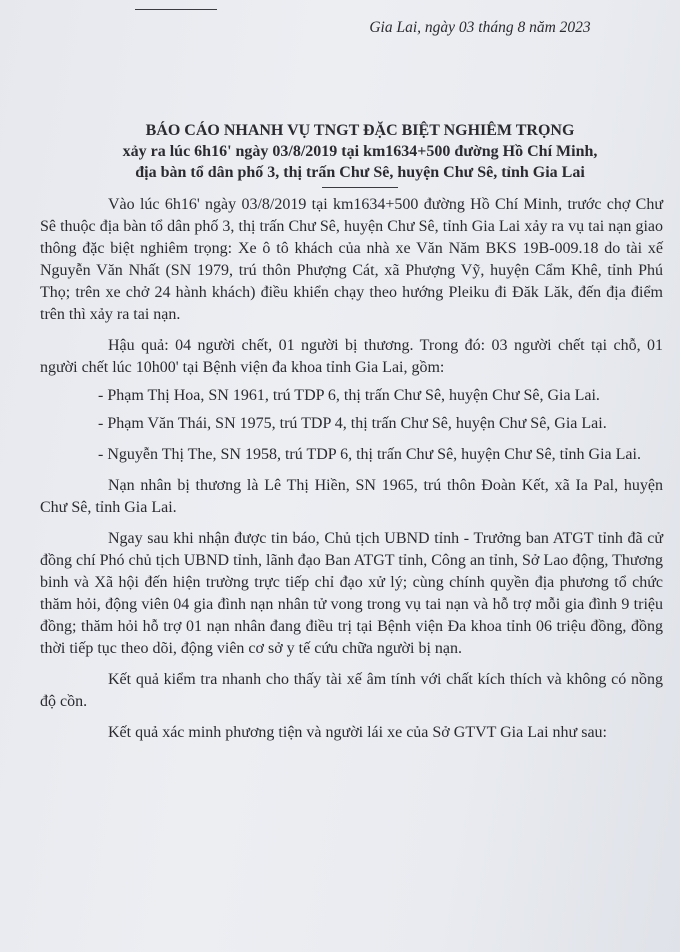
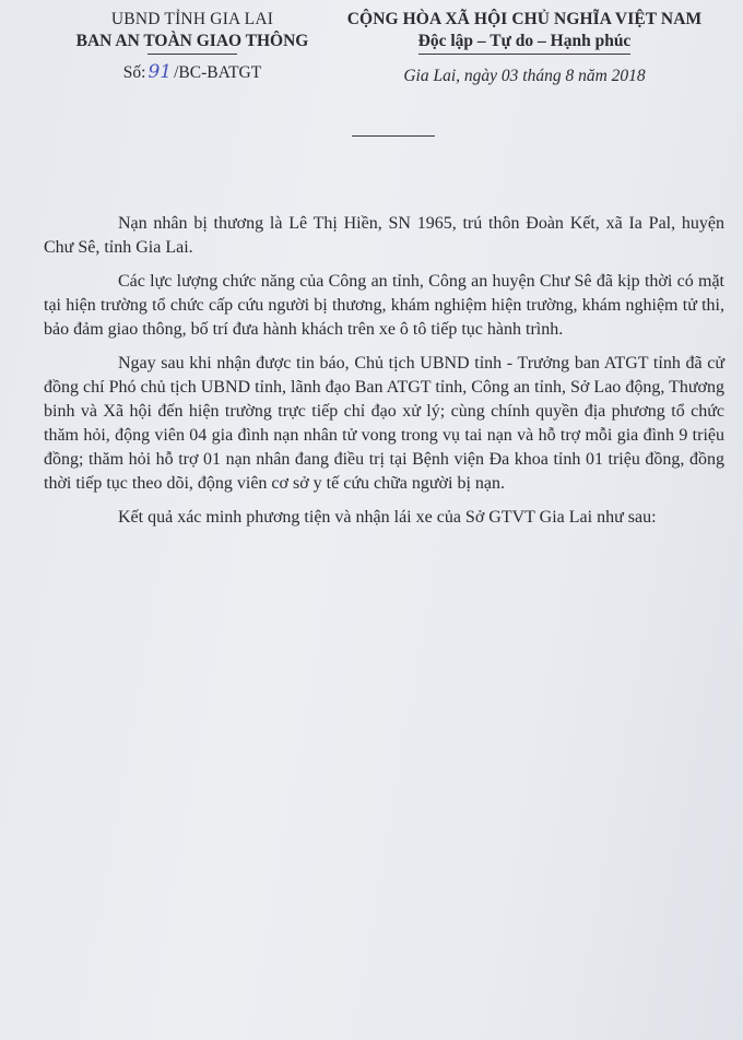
+ UBND TỈNH GIA LAI
+ BAN AN TOÀN GIAO THÔNG
+ Số:91/BC-BATGT
+ CỘNG HÒA XÃ HỘI CHỦ NGHĨA VIỆT NAM
+ Độc lập – Tự do – Hạnh phúc
- Gia Lai, ngày 03 tháng 8 năm 2023
+ Gia Lai, ngày 03 tháng 8 năm 2018
- BÁO CÁO NHANH VỤ TNGT ĐẶC BIỆT NGHIÊM TRỌNG
- xảy ra lúc 6h16' ngày 03/8/2019 tại km1634+500 đường Hồ Chí Minh,
- địa bàn tổ dân phố 3, thị trấn Chư Sê, huyện Chư Sê, tỉnh Gia Lai
- Vào lúc 6h16' ngày 03/8/2019 tại km1634+500 đường Hồ Chí Minh, trước chợ Chư Sê thuộc địa bàn tổ dân phố 3, thị trấn Chư Sê, huyện Chư Sê, tỉnh Gia Lai xảy ra vụ tai nạn giao thông đặc biệt nghiêm trọng: Xe ô tô khách của nhà xe Văn Năm BKS 19B-009.18 do tài xế Nguyễn Văn Nhất (SN 1979, trú thôn Phượng Cát, xã Phượng Vỹ, huyện Cẩm Khê, tỉnh Phú Thọ; trên xe chở 24 hành khách) điều khiển chạy theo hướng Pleiku đi Đăk Lăk, đến địa điểm trên thì xảy ra tai nạn.
- Hậu quả: 04 người chết, 01 người bị thương. Trong đó: 03 người chết tại chỗ, 01 người chết lúc 10h00' tại Bệnh viện đa khoa tỉnh Gia Lai, gồm:
- - Phạm Thị Hoa, SN 1961, trú TDP 6, thị trấn Chư Sê, huyện Chư Sê, Gia Lai.
- - Phạm Văn Thái, SN 1975, trú TDP 4, thị trấn Chư Sê, huyện Chư Sê, Gia Lai.
- - Nguyễn Thị The, SN 1958, trú TDP 6, thị trấn Chư Sê, huyện Chư Sê, tỉnh Gia Lai.
  Nạn nhân bị thương là Lê Thị Hiền, SN 1965, trú thôn Đoàn Kết, xã Ia Pal, huyện Chư Sê, tỉnh Gia Lai.
+ Các lực lượng chức năng của Công an tỉnh, Công an huyện Chư Sê đã kịp thời có mặt tại hiện trường tổ chức cấp cứu người bị thương, khám nghiệm hiện trường, khám nghiệm tử thi, bảo đảm giao thông, bố trí đưa hành khách trên xe ô tô tiếp tục hành trình.
- Ngay sau khi nhận được tin báo, Chủ tịch UBND tỉnh - Trưởng ban ATGT tỉnh đã cử đồng chí Phó chủ tịch UBND tỉnh, lãnh đạo Ban ATGT tỉnh, Công an tỉnh, Sở Lao động, Thương binh và Xã hội đến hiện trường trực tiếp chỉ đạo xử lý; cùng chính quyền địa phương tổ chức thăm hỏi, động viên 04 gia đình nạn nhân tử vong trong vụ tai nạn và hỗ trợ mỗi gia đình 9 triệu đồng; thăm hỏi hỗ trợ 01 nạn nhân đang điều trị tại Bệnh viện Đa khoa tỉnh 06 triệu đồng, đồng thời tiếp tục theo dõi, động viên cơ sở y tế cứu chữa người bị nạn.
+ Ngay sau khi nhận được tin báo, Chủ tịch UBND tỉnh - Trưởng ban ATGT tỉnh đã cử đồng chí Phó chủ tịch UBND tỉnh, lãnh đạo Ban ATGT tỉnh, Công an tỉnh, Sở Lao động, Thương binh và Xã hội đến hiện trường trực tiếp chỉ đạo xử lý; cùng chính quyền địa phương tổ chức thăm hỏi, động viên 04 gia đình nạn nhân tử vong trong vụ tai nạn và hỗ trợ mỗi gia đình 9 triệu đồng; thăm hỏi hỗ trợ 01 nạn nhân đang điều trị tại Bệnh viện Đa khoa tỉnh 01 triệu đồng, đồng thời tiếp tục theo dõi, động viên cơ sở y tế cứu chữa người bị nạn.
- Kết quả kiểm tra nhanh cho thấy tài xế âm tính với chất kích thích và không có nồng độ cồn.
- Kết quả xác minh phương tiện và người lái xe của Sở GTVT Gia Lai như sau:
+ Kết quả xác minh phương tiện và nhận lái xe của Sở GTVT Gia Lai như sau:
